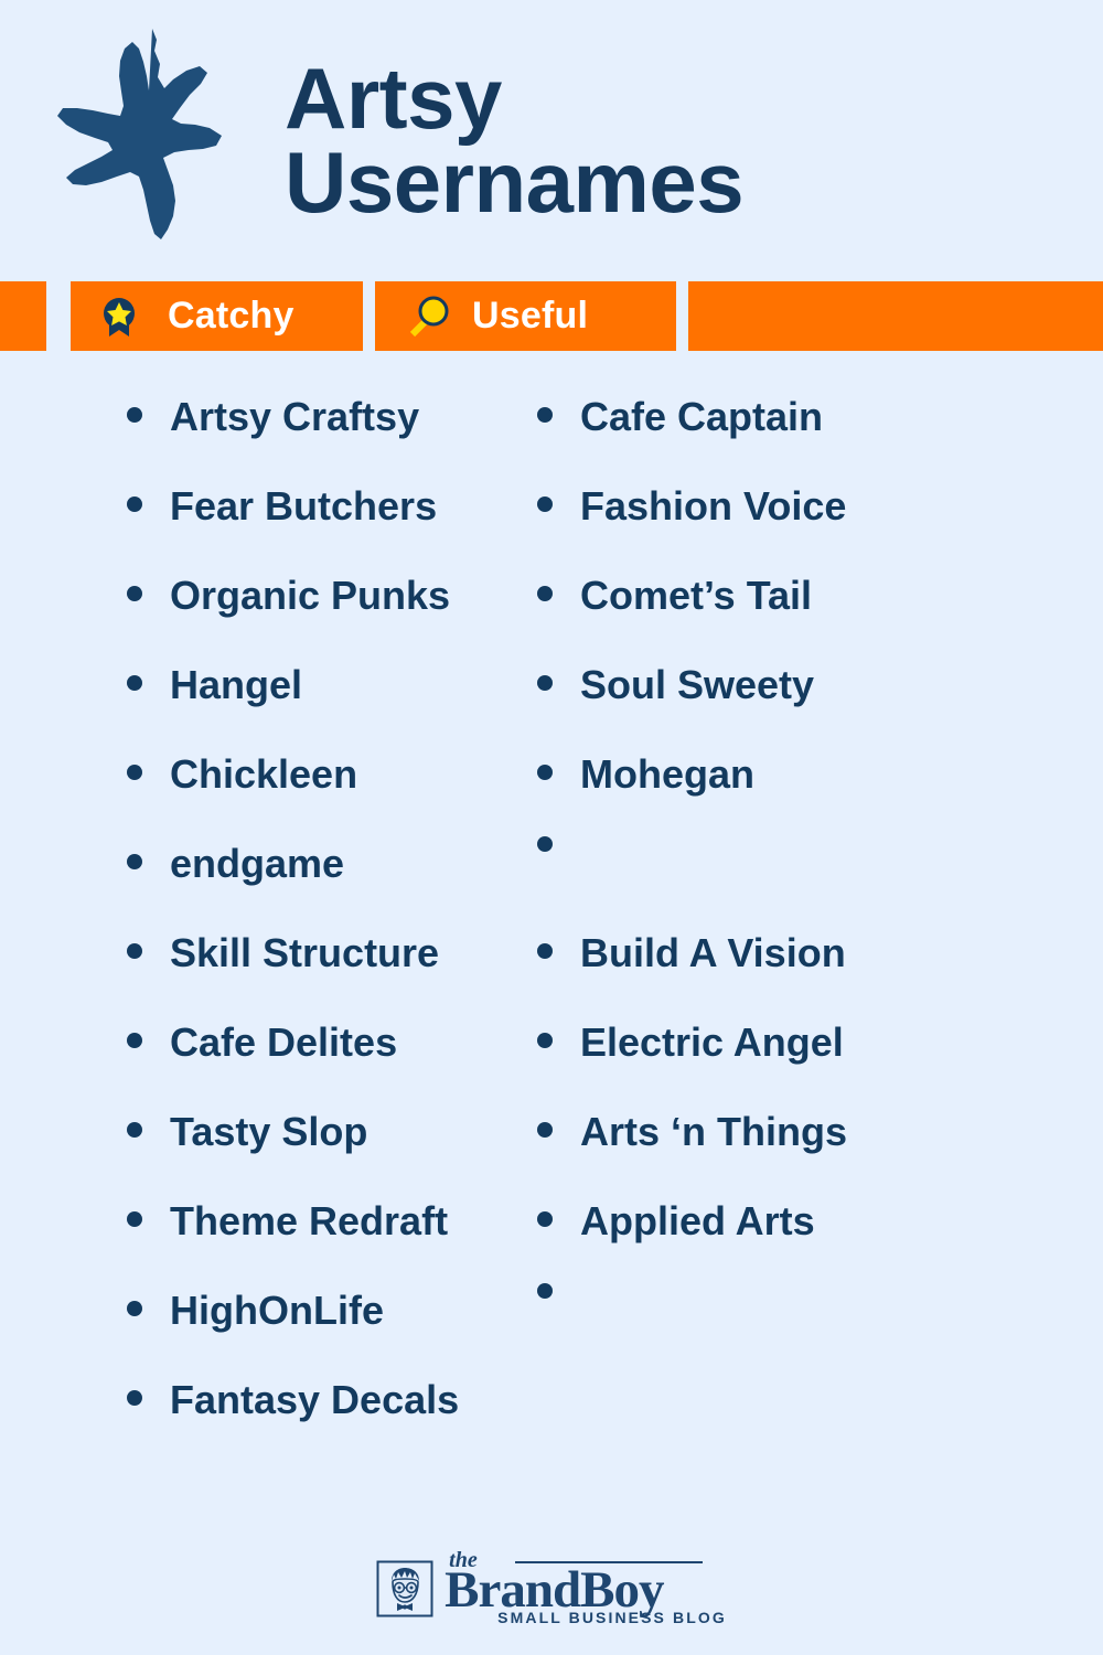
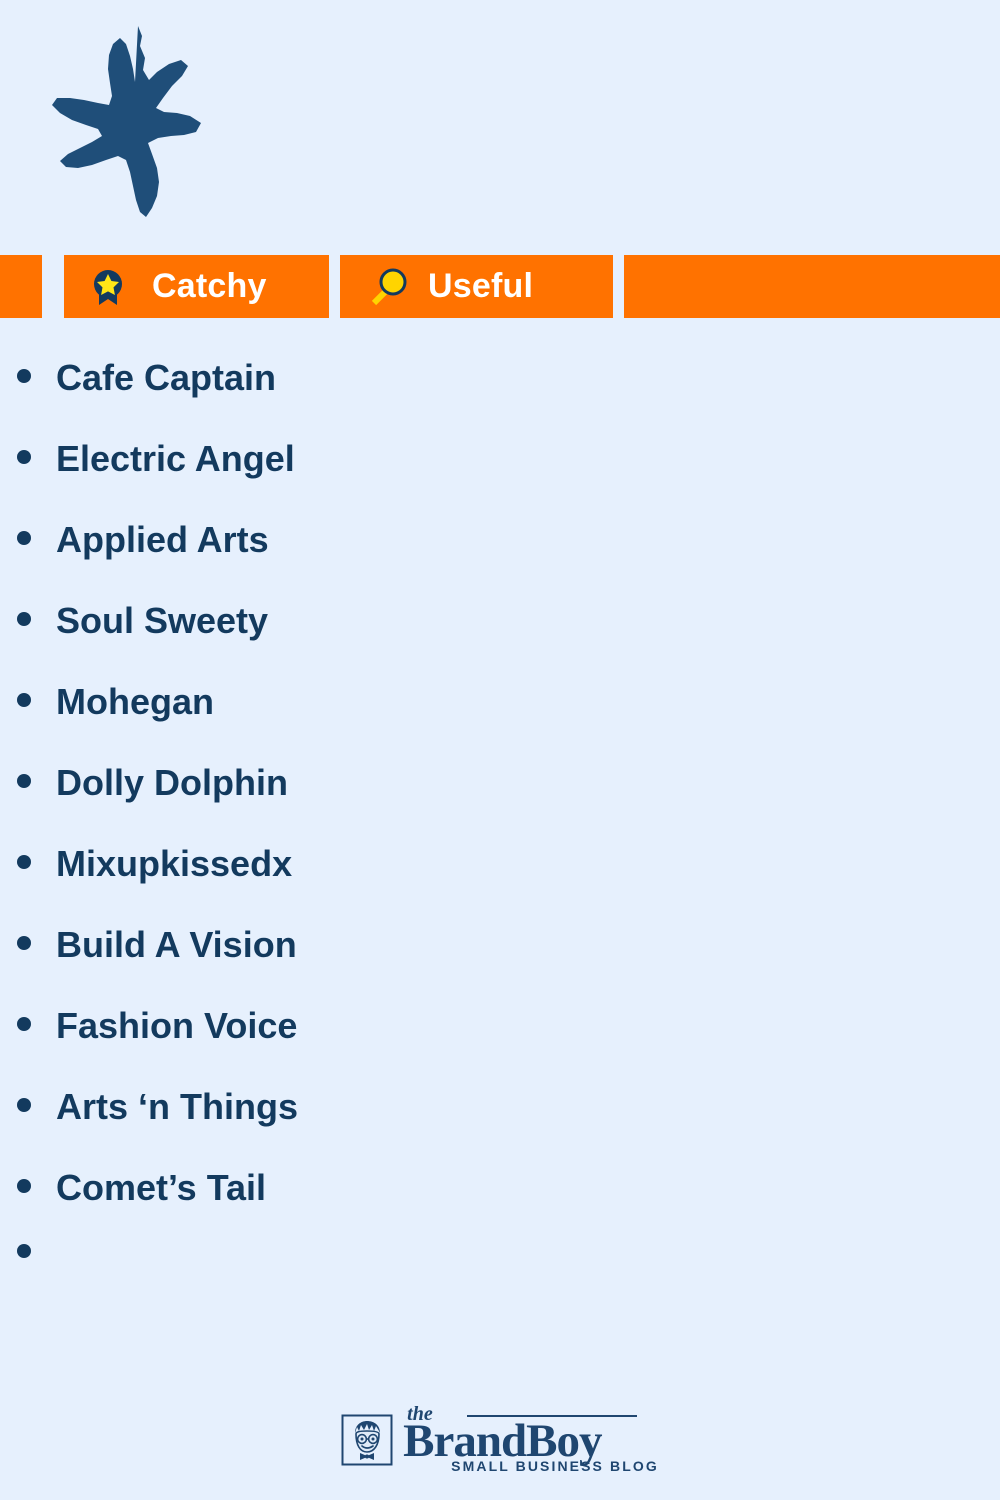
- Artsy
- Usernames
  Catchy
  Useful
- Artsy Craftsy
- Fear Butchers
- Organic Punks
- Hangel
- Chickleen
- endgame
- Skill Structure
- Cafe Delites
- Tasty Slop
- Theme Redraft
- HighOnLife
- Fantasy Decals
  Cafe Captain
- Fashion Voice
+ Electric Angel
- Comet’s Tail
+ Applied Arts
  Soul Sweety
  Mohegan
+ Dolly Dolphin
+ Mixupkissedx
  Build A Vision
- Electric Angel
+ Fashion Voice
  Arts ‘n Things
- Applied Arts
+ Comet’s Tail
  the
  BrandBoy
  SMALL BUSINESS BLOG
